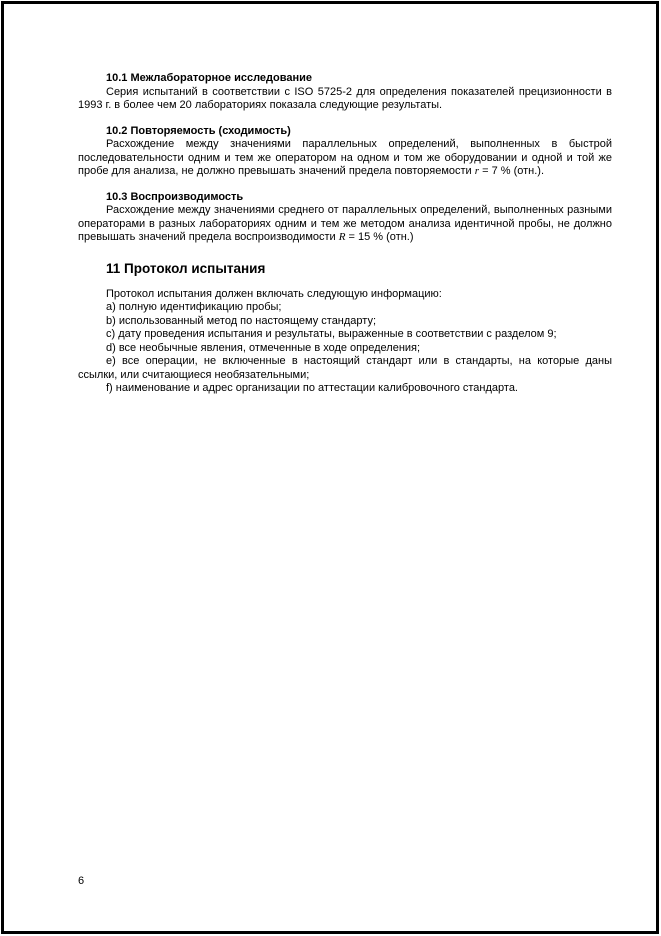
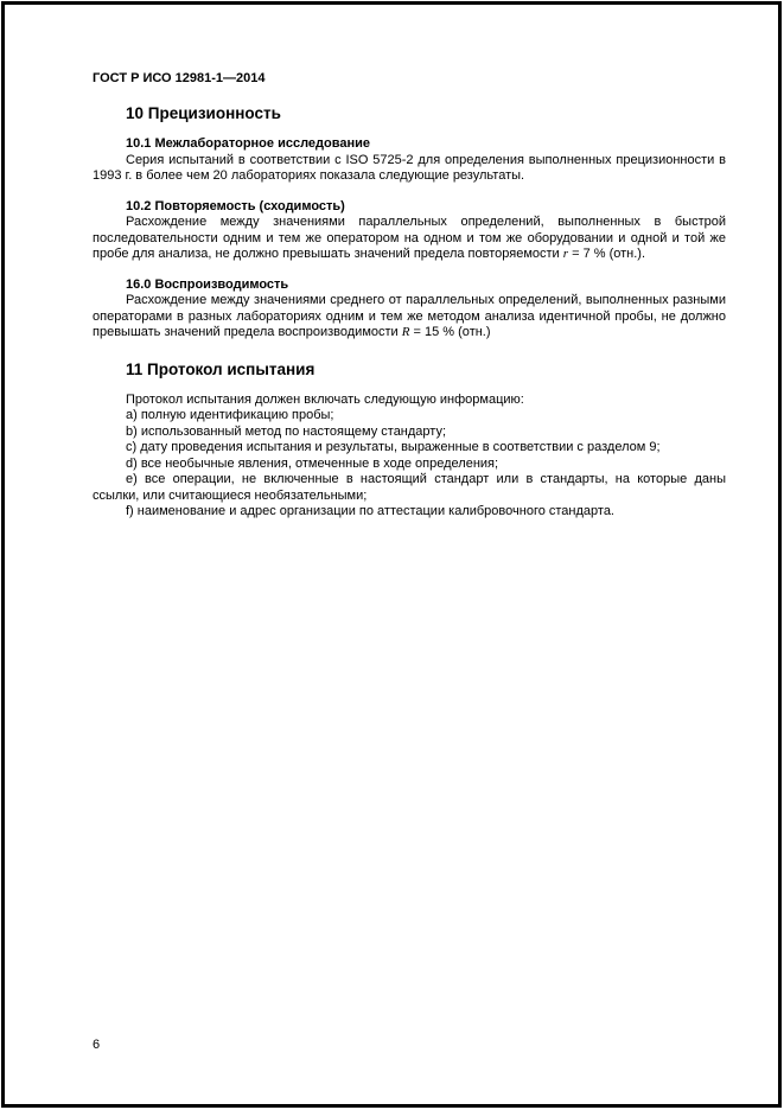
+ ГОСТ Р ИСО 12981-1—2014
+ 10 Прецизионность
  10.1 Межлабораторное исследование
- Серия испытаний в соответствии с ISO 5725-2 для определения показателей прецизионности в 1993 г. в более чем 20 лабораториях показала следующие результаты.
+ Серия испытаний в соответствии с ISO 5725-2 для определения выполненных прецизионности в 1993 г. в более чем 20 лабораториях показала следующие результаты.
  10.2 Повторяемость (сходимость)
  Расхождение между значениями параллельных определений, выполненных в быстрой последовательности одним и тем же оператором на одном и том же оборудовании и одной и той же пробе для анализа, не должно превышать значений предела повторяемости r = 7 % (отн.).
- 10.3 Воспроизводимость
+ 16.0 Воспроизводимость
  Расхождение между значениями среднего от параллельных определений, выполненных разными операторами в разных лабораториях одним и тем же методом анализа идентичной пробы, не должно превышать значений предела воспроизводимости R = 15 % (отн.)
  11 Протокол испытания
  Протокол испытания должен включать следующую информацию:
  a) полную идентификацию пробы;
  b) использованный метод по настоящему стандарту;
  c) дату проведения испытания и результаты, выраженные в соответствии с разделом 9;
  d) все необычные явления, отмеченные в ходе определения;
  e) все операции, не включенные в настоящий стандарт или в стандарты, на которые даны ссылки, или считающиеся необязательными;
  f) наименование и адрес организации по аттестации калибровочного стандарта.
  6
